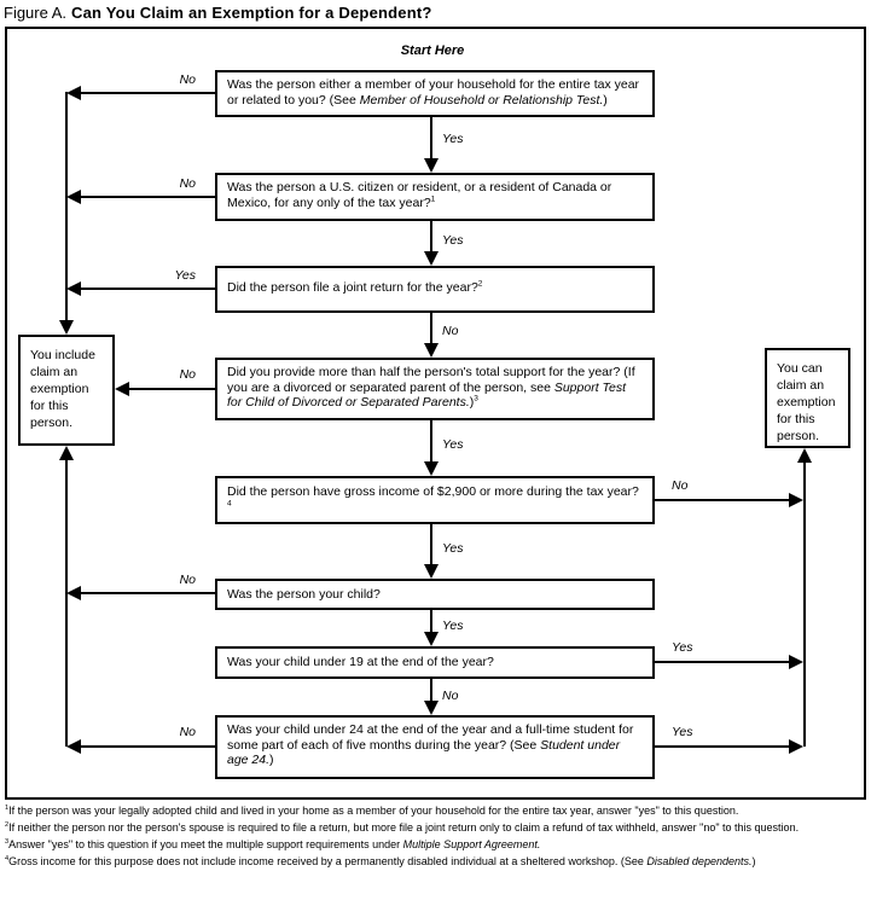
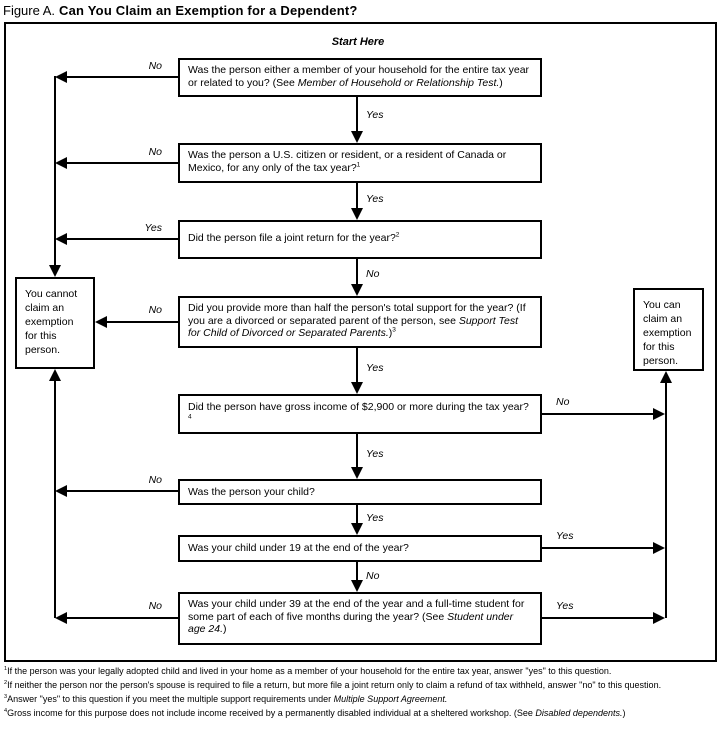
  Figure A. Can You Claim an Exemption for a Dependent?
  Start Here
  Was the person either a member of your household for the entire tax year or related to you? (See Member of Household or Relationship Test.)
  Was the person a U.S. citizen or resident, or a resident of Canada or Mexico, for any only of the tax year?
  Did the person file a joint return for the year?
  Did you provide more than half the person's total support for the year? (If you are a divorced or separated parent of the person, see Support Test for Child of Divorced or Separated Parents.)
  Did the person have gross income of $2,900 or more during the tax year?
  Was the person your child?
  Was your child under 19 at the end of the year?
- Was your child under 24 at the end of the year and a full-time student for some part of each of five months during the year? (See Student under age 24.)
+ Was your child under 39 at the end of the year and a full-time student for some part of each of five months during the year? (See Student under age 24.)
- You include claim an exemption for this person.
+ You cannot claim an exemption for this person.
  You can claim an exemption for this person.
  Yes
  Yes
  No
  Yes
  Yes
  Yes
  No
  No
  No
  Yes
  No
  No
  No
  No
  Yes
  Yes
  If the person was your legally adopted child and lived in your home as a member of your household for the entire tax year, answer "yes" to this question.
  If neither the person nor the person's spouse is required to file a return, but more file a joint return only to claim a refund of tax withheld, answer "no" to this question.
  Answer "yes" to this question if you meet the multiple support requirements under Multiple Support Agreement.
  Gross income for this purpose does not include income received by a permanently disabled individual at a sheltered workshop. (See Disabled dependents.)
